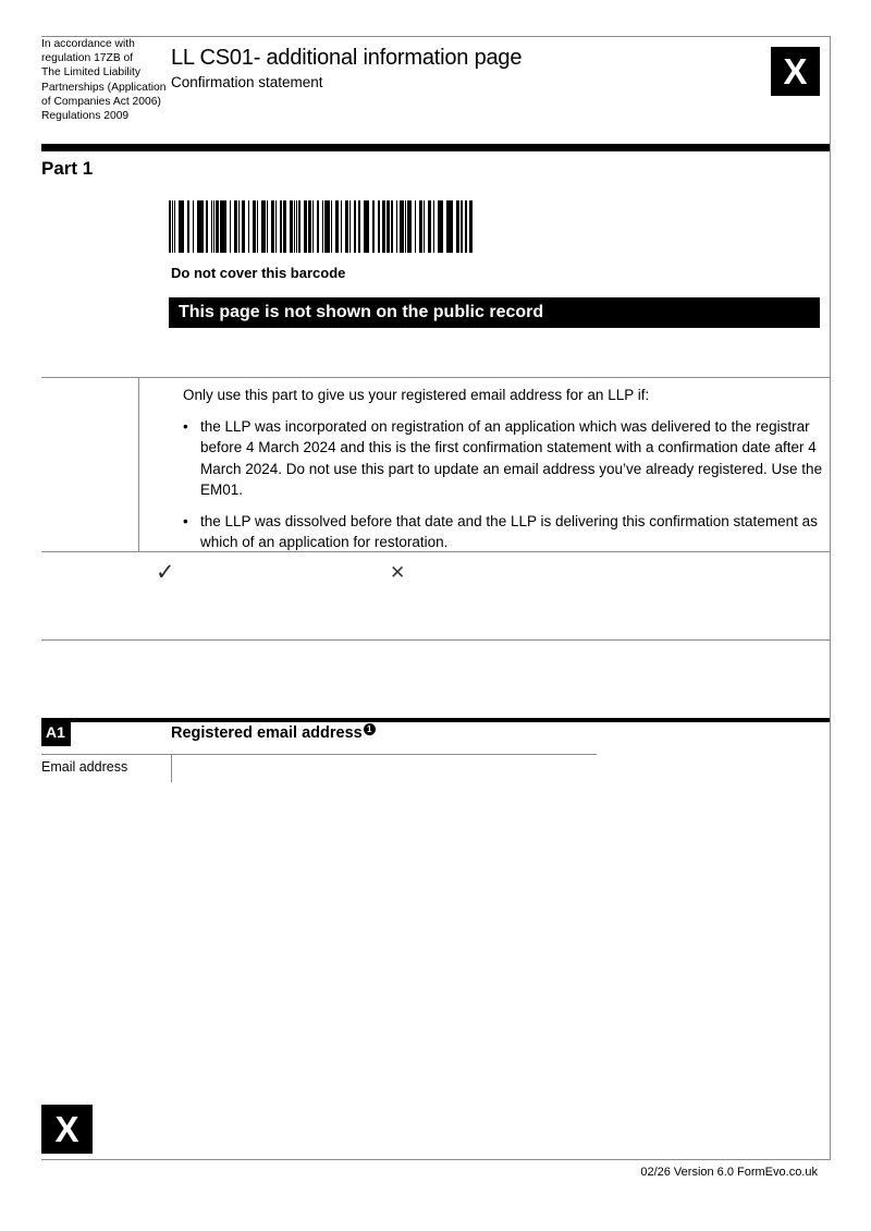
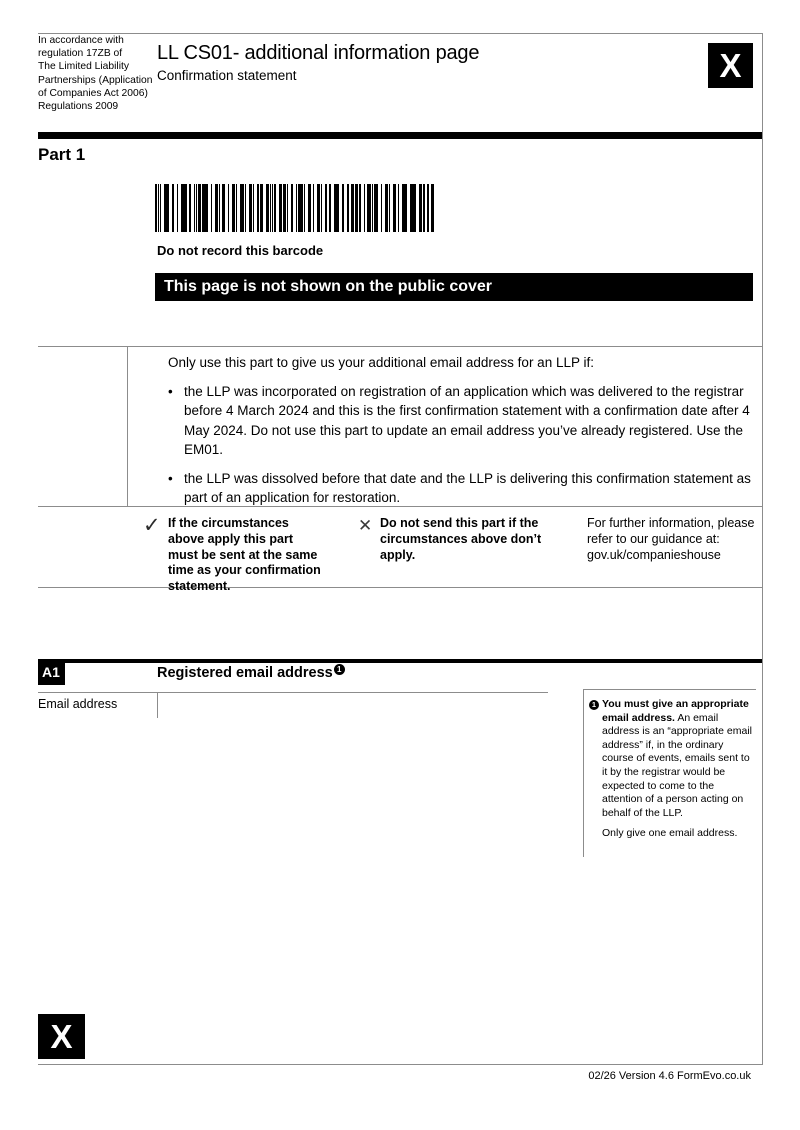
  In accordance with
  regulation 17ZB of
  The Limited Liability
  Partnerships (Application
  of Companies Act 2006)
  Regulations 2009
  LL CS01- additional information page
  Confirmation statement
  X
  Part 1
- Do not cover this barcode
+ Do not record this barcode
- This page is not shown on the public record
+ This page is not shown on the public cover
- Only use this part to give us your registered email address for an LLP if:
+ Only use this part to give us your additional email address for an LLP if:
  •
- the LLP was incorporated on registration of an application which was delivered to the registrar before 4 March 2024 and this is the first confirmation statement with a confirmation date after 4 March 2024. Do not use this part to update an email address you’ve already registered. Use the EM01.
+ the LLP was incorporated on registration of an application which was delivered to the registrar before 4 March 2024 and this is the first confirmation statement with a confirmation date after 4 May 2024. Do not use this part to update an email address you’ve already registered. Use the EM01.
  •
- the LLP was dissolved before that date and the LLP is delivering this confirmation statement as which of an application for restoration.
+ the LLP was dissolved before that date and the LLP is delivering this confirmation statement as part of an application for restoration.
  ✓
+ If the circumstances above apply this part must be sent at the same time as your confirmation statement.
  ✕
+ Do not send this part if the circumstances above don’t apply.
+ For further information, please refer to our guidance at: gov.uk/companieshouse
  A1
  Registered email address 1
  Email address
+ 1
+ You must give an appropriate email address. An email address is an “appropriate email address” if, in the ordinary course of events, emails sent to it by the registrar would be expected to come to the attention of a person acting on behalf of the LLP.
+ Only give one email address.
  X
- 02/26 Version 6.0 FormEvo.co.uk
+ 02/26 Version 4.6 FormEvo.co.uk
